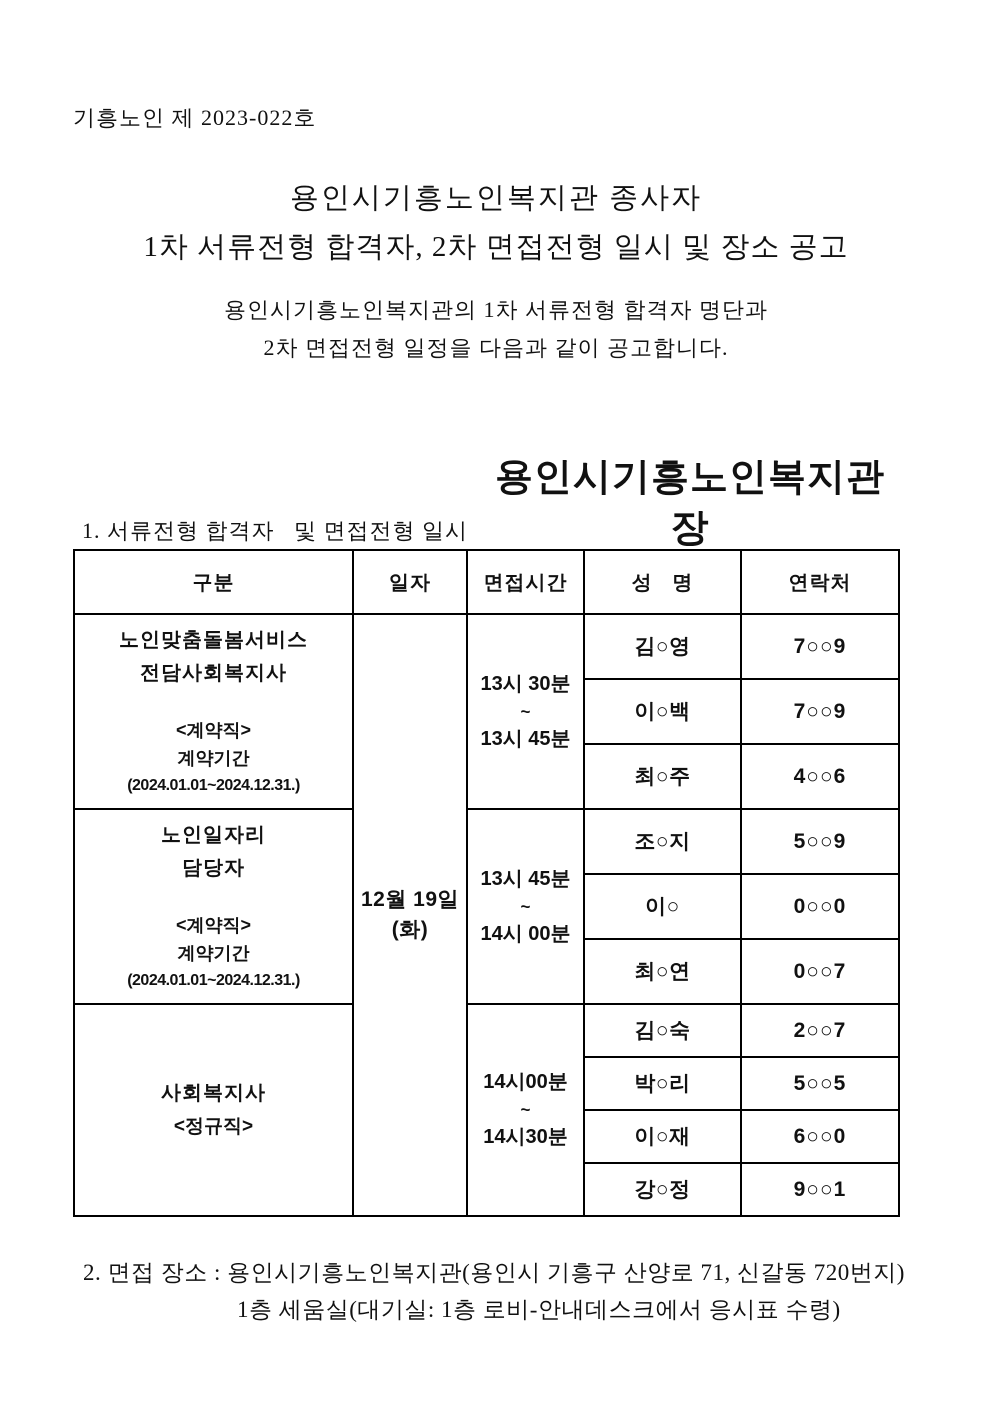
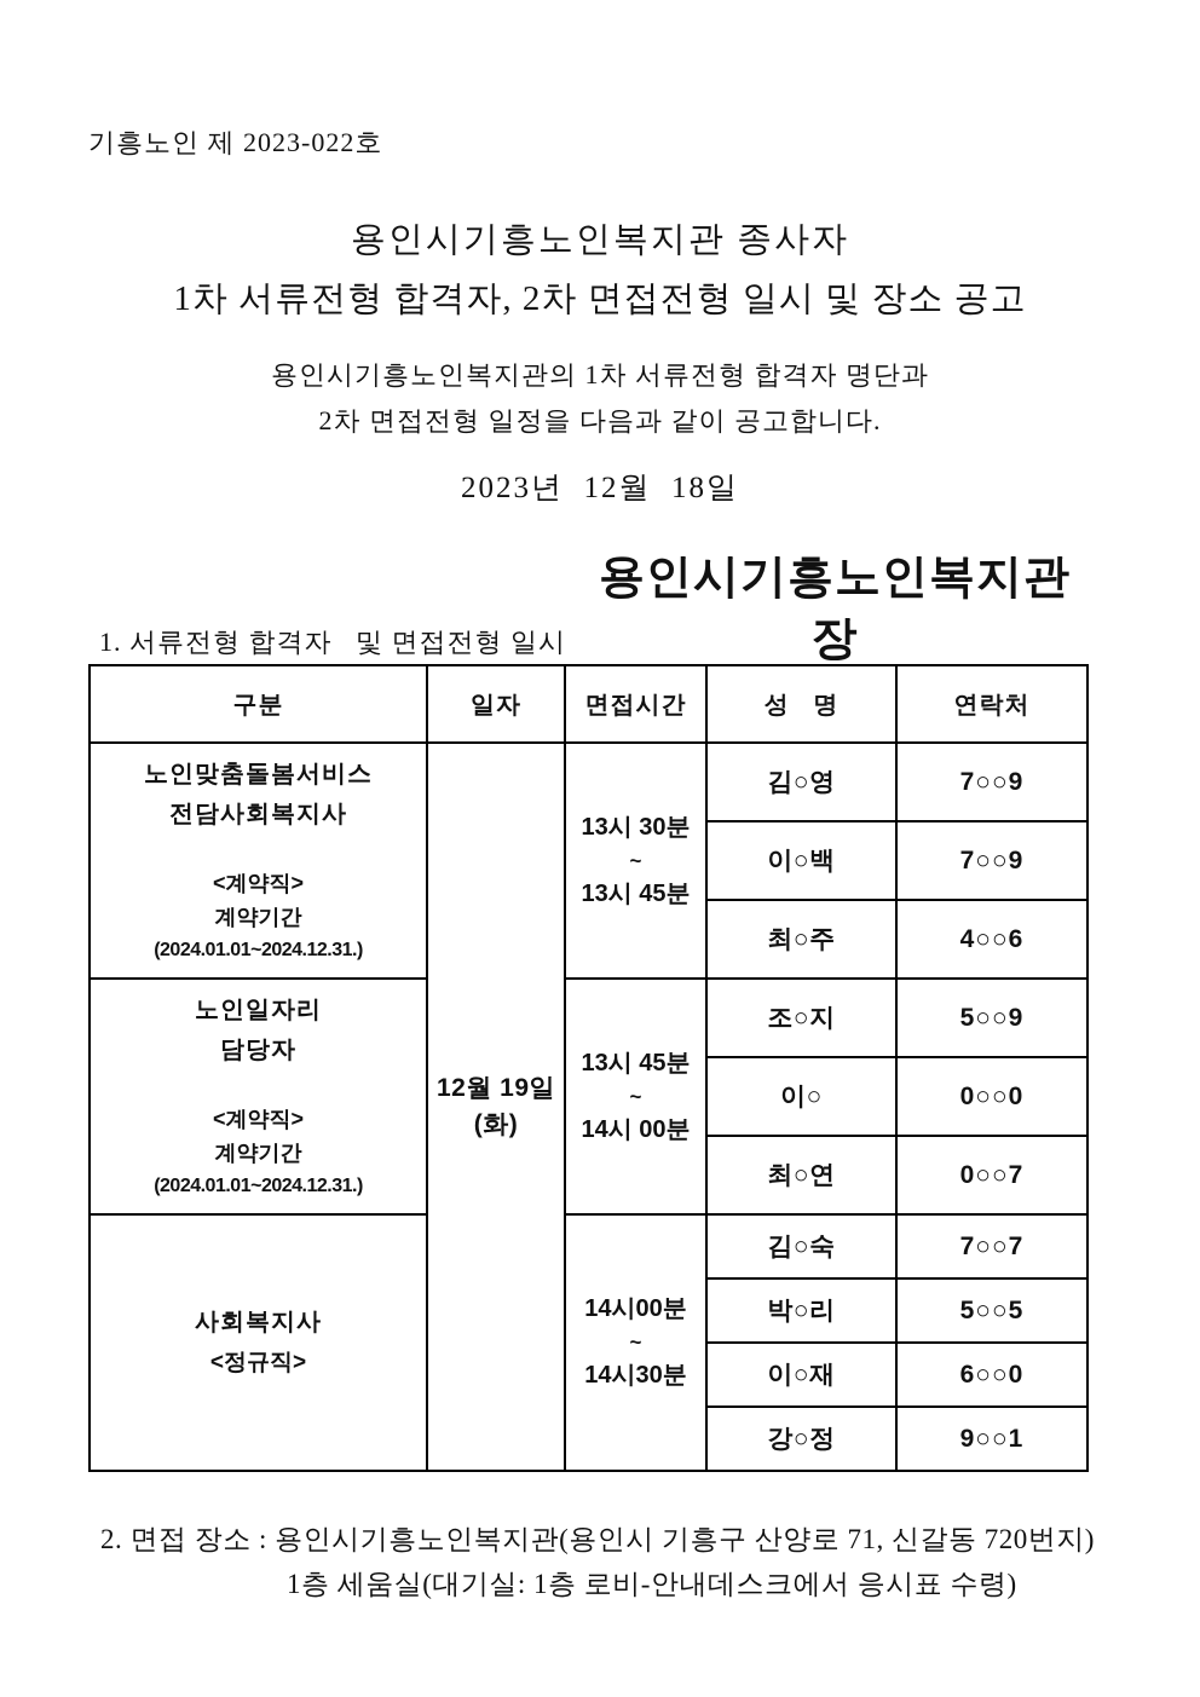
  기흥노인 제 2023-022호
  용인시기흥노인복지관 종사자
  1차 서류전형 합격자, 2차 면접전형 일시 및 장소 공고
  용인시기흥노인복지관의 1차 서류전형 합격자 명단과
  2차 면접전형 일정을 다음과 같이 공고합니다.
+ 2023년 12월 18일
  용인시기흥노인복지관장
  1. 서류전형 합격자 및 면접전형 일시
  구분	일자	면접시간	성 명	연락처
  노인맞춤돌봄서비스 전담사회복지사 <계약직> 계약기간 (2024.01.01~2024.12.31.)	12월 19일 (화)	13시 30분 ~ 13시 45분	김○영	7○○9
  이○백	7○○9
  최○주	4○○6
  노인일자리 담당자 <계약직> 계약기간 (2024.01.01~2024.12.31.)	13시 45분 ~ 14시 00분	조○지	5○○9
  이○	0○○0
  최○연	0○○7
- 사회복지사 <정규직>	14시00분 ~ 14시30분	김○숙	2○○7
+ 사회복지사 <정규직>	14시00분 ~ 14시30분	김○숙	7○○7
  박○리	5○○5
  이○재	6○○0
  강○정	9○○1
  2. 면접 장소 : 용인시기흥노인복지관(용인시 기흥구 산양로 71, 신갈동 720번지)
  1층 세움실(대기실: 1층 로비-안내데스크에서 응시표 수령)
